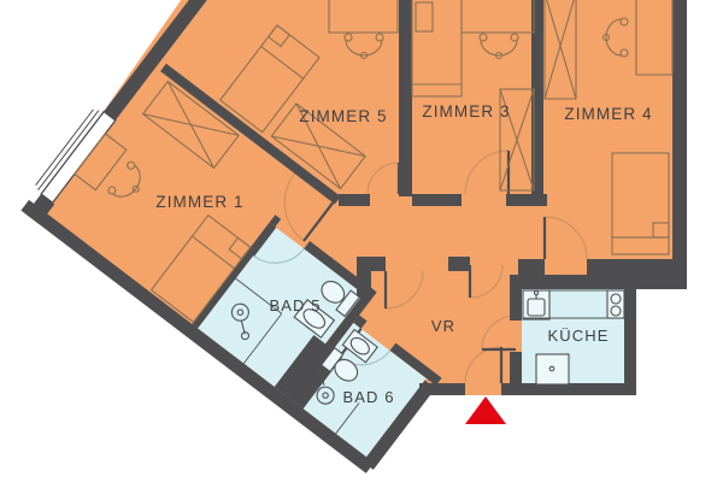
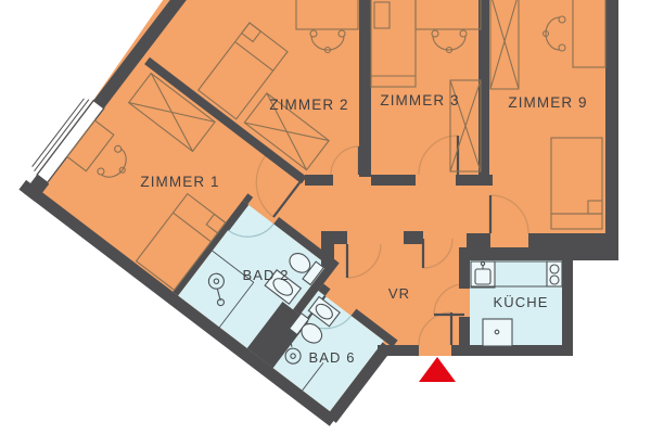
  ZIMMER 1
- ZIMMER 5
+ ZIMMER 2
  ZIMMER 3
- ZIMMER 4
+ ZIMMER 9
- BAD 5
+ BAD 2
  BAD 6
  VR
  KÜCHE
